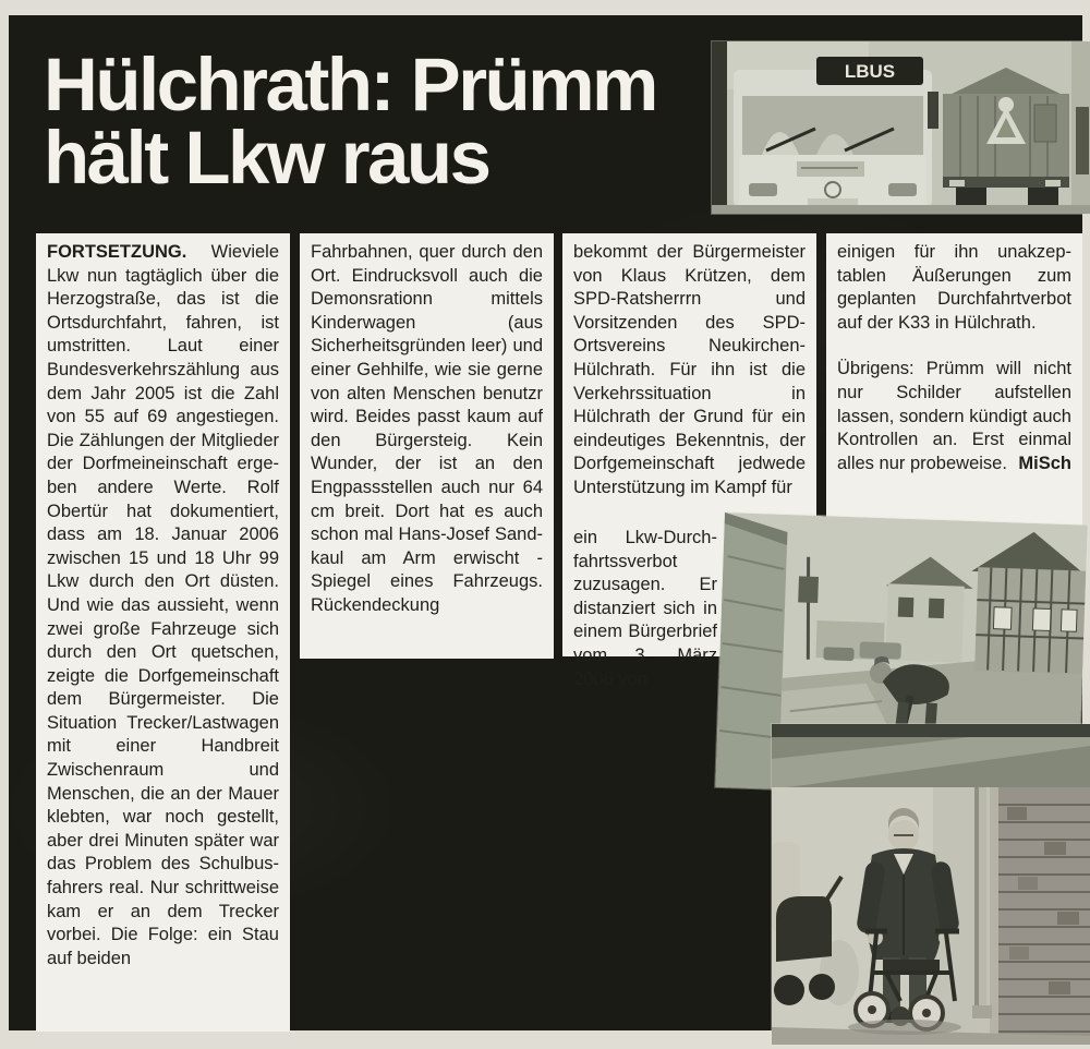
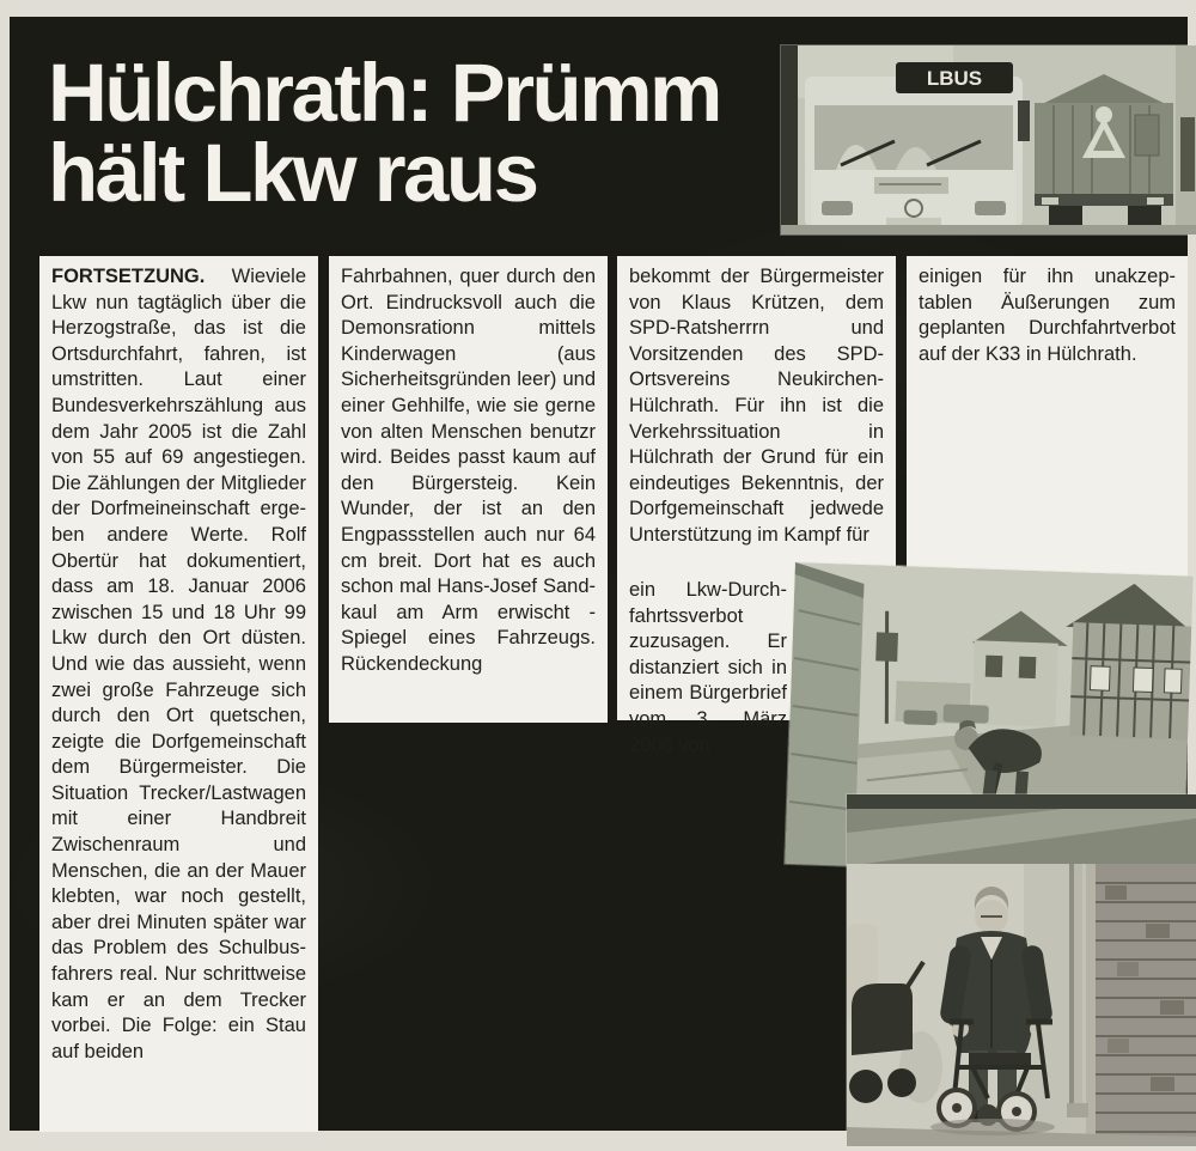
  Hülchrath: Prümm
  hält Lkw raus
  LBUS
  FORTSETZUNG. Wieviele Lkw nun tagtäglich über die Herzogstraße, das ist die Ortsdurch­fahrt, fahren, ist umstritten. Laut einer Bundes­verkehrs­zählung aus dem Jahr 2005 ist die Zahl von 55 auf 69 an­gestiegen. Die Zählun­gen der Mitglieder der Dorfmeinein­schaft erge­en andere Werte. Rolf Obertür hat dokumen­tiert, dass am 18. Janu­ar 2006 zwischen 15 und 18 Uhr 99 Lkw durch den Ort düsten. Und wie das aussieht, wenn zwei große Fahr­zeuge sich durch den Ort quetschen, zeigte die Dorfgemein­schaft dem Bürgermeister. Die Situation Trecker/Last­wagen mit einer Hand­breit Zwischenraum und Menschen, die an der Mauer klebten, war noch gestellt, aber drei Minuten später war das Problem des Schulbus­ahrers real. Nur schritt­weise kam er an dem Trecker vorbei. Die Fol­ge: ein Stau auf beiden
  Fahrbahnen, quer durch den Ort. Eindrucksvoll auch die Demonsrati­onn mittels Kinderwa­gen (aus Sicherheits­gründen leer) und einer Gehhilfe, wie sie gerne von alten Menschen be­nutzr wird. Beides passt kaum auf den Bürger­steig. Kein Wunder, der ist an den Engpassstel­len auch nur 64 cm breit. Dort hat es auch schon mal Hans-Josef Sand­kaul am Arm erwischt - Spiegel eines Fahr­zeugs. Rückendeckung
  bekommt der Bürger­meister von Klaus Krüt­zen, dem SPD-Rats­herrrn und Vorsitzenden des SPD-Ortsvereins Neukirchen-Hülchrath. Für ihn ist die Verkehrssi­tuation in Hülchrath der Grund für ein eindeutiges Bekenntnis, der Dorfge­meinschaft jedwede Un­terstützung im Kampf für
  ein Lkw-Durch­fahrtssverbot zuzu­sagen. Er distan­ziert sich in einem Bürgerbrief vom 3. März
  einigen für ihn unakzep­tablen Äußerungen zum geplanten Durchfahrt­verbot auf der K33 in Hülchrath.
- Übrigens: Prümm will nicht nur Schilder auf­stellen lassen, sondern kündigt auch Kontrollen an. Erst einmal alles nur probeweise.
- MiSch
